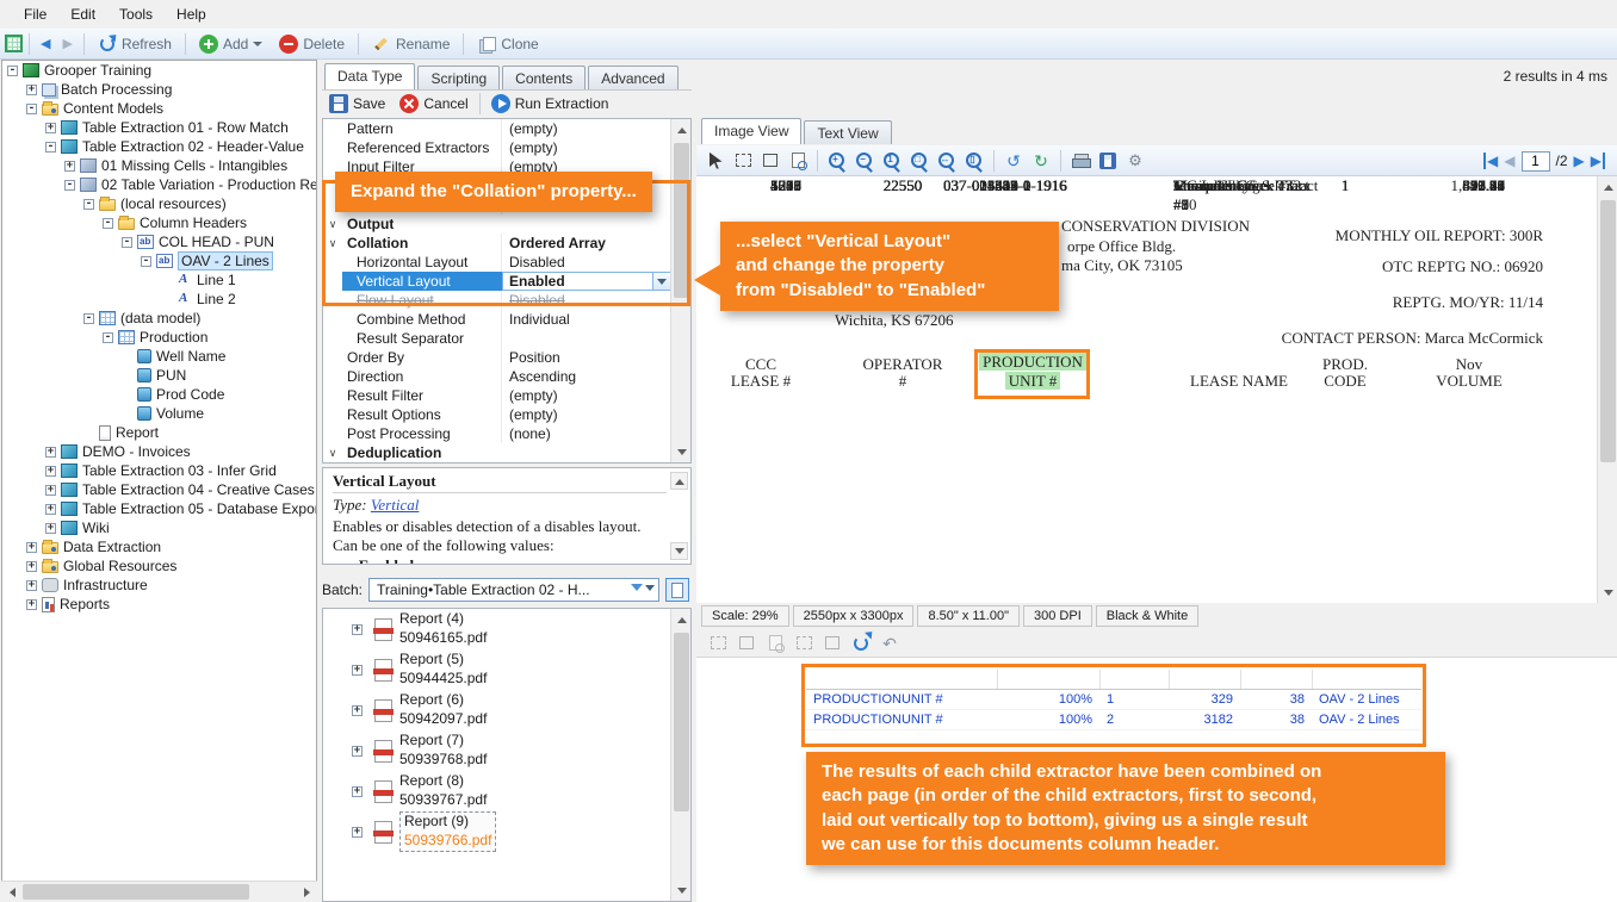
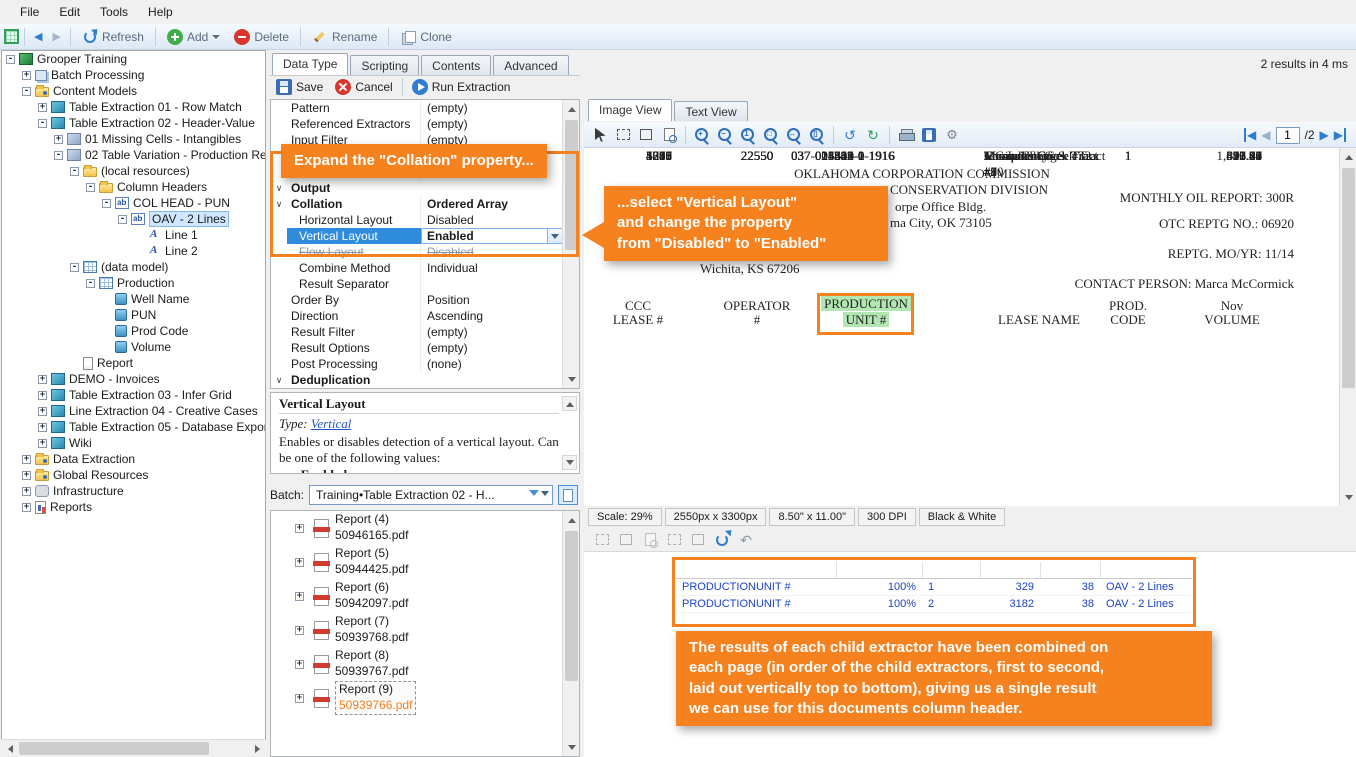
  File
  Edit
  Tools
  Help
  ◀
  ▶
  Refresh
  Add
  Delete
  Rename
  Clone
  -
  Grooper Training
  +
  Batch Processing
  -
  Content Models
  +
  Table Extraction 01 - Row Match
  -
  Table Extraction 02 - Header-Value
  +
  01 Missing Cells - Intangibles
  -
  02 Table Variation - Production Re
  -
  (local resources)
  -
  Column Headers
  -
  COL HEAD - PUN
  -
  OAV - 2 Lines
  Line 1
  Line 2
  -
  (data model)
  -
  Production
  Well Name
  PUN
  Prod Code
  Volume
  Report
  +
  DEMO - Invoices
  +
  Table Extraction 03 - Infer Grid
  +
- Table Extraction 04 - Creative Cases
+ Line Extraction 04 - Creative Cases
  +
  Table Extraction 05 - Database Expo
  +
  Wiki
  +
  Data Extraction
  +
  Global Resources
  +
  Infrastructure
  +
  Reports
  Data Type
  Scripting
  Contents
  Advanced
  Save
  Cancel
  Run Extraction
  Pattern
  (empty)
  Referenced Extractors
  (empty)
  Input Filter
  (empty)
  ∨
  Output
  ∨
  Collation
  Ordered Array
  Horizontal Layout
  Disabled
  Vertical Layout
  Enabled
  Flow Layout
  Disabled
  Combine Method
  Individual
  Result Separator
  Order By
  Position
  Direction
  Ascending
  Result Filter
  (empty)
  Result Options
  (empty)
  Post Processing
  (none)
  ∨
  Deduplication
  Vertical Layout
  Type: Vertical
- Enables or disables detection of a disables layout. Can be one of the following values:
+ Enables or disables detection of a vertical layout. Can be one of the following values:
  Batch:
  Training•Table Extraction 02 - H...
  +
  Report (4)
  50946165.pdf
  +
  Report (5)
  50944425.pdf
  +
  Report (6)
  50942097.pdf
  +
  Report (7)
  50939768.pdf
  +
  Report (8)
  50939767.pdf
  +
  Report (9)
  50939766.pdf
  2 results in 4 ms
  Image View
  Text View
  +
  −
  1
  □
  ↔
  ▯
  ↺
  ↻
  ⚙
  ◀
  ◀
  1
  /2
  ▶
  ▶
+ OKLAHOMA CORPORATION COMMISSION
  CONSERVATION DIVISION
  orpe Office Bldg.
  ma City, OK 73105
  MONTHLY OIL REPORT: 300R
  OTC REPTG NO.: 06920
  REPTG. MO/YR: 11/14
  Wichita, KS 67206
  CONTACT PERSON: Marca McCormick
  CCC
  LEASE #
  OPERATOR
  #
  PRODUCTION
  UNIT #
  LEASE NAME
  PROD.
  CODE
  Nov
  VOLUME
  5211
  22550
  037-004639-1-1916
  Mosquito Creek Tract #1
  1
  1.95
  5213
  037-004639-2-1916
  Mosquito Creek Tract #3
  20.59
  5217
  037-011382-0-1916
  Mosquito Creek Tract #7
  23.41
  5218
  037-011382-1-1916
  Mosquito Creek Tract #8
  15.27
  5219
  037-015246-0-1916
  Mosquito Creek Tract #9
  19.74
  3680
  037-018503
  Jemima
  496.30
  1030
  037-025414
  Emma Coker
  1,671.88
  1051
  037-025415
  Conner
  377.48
  4547
  037-025418
  T G Lashley
  893.11
  4770
  037-025420
  Thomas Long
  547.33
  5296
  037-025421
  Mussellem, S.S. #32
  333.36
  5306
  037-025422
  Mussellem Creek Tract #10
  22.66
  Scale: 29%
  2550px x 3300px
  8.50" x 11.00"
  300 DPI
  Black & White
  ↶
  PRODUCTIONUNIT #
  100%
  1
  329
  38
  OAV - 2 Lines
  PRODUCTIONUNIT #
  100%
  2
  3182
  38
  OAV - 2 Lines
  Expand the "Collation" property...
  ...select "Vertical Layout"
  and change the property
  from "Disabled" to "Enabled"
  The results of each child extractor have been combined on
  each page (in order of the child extractors, first to second,
  laid out vertically top to bottom), giving us a single result
  we can use for this documents column header.
